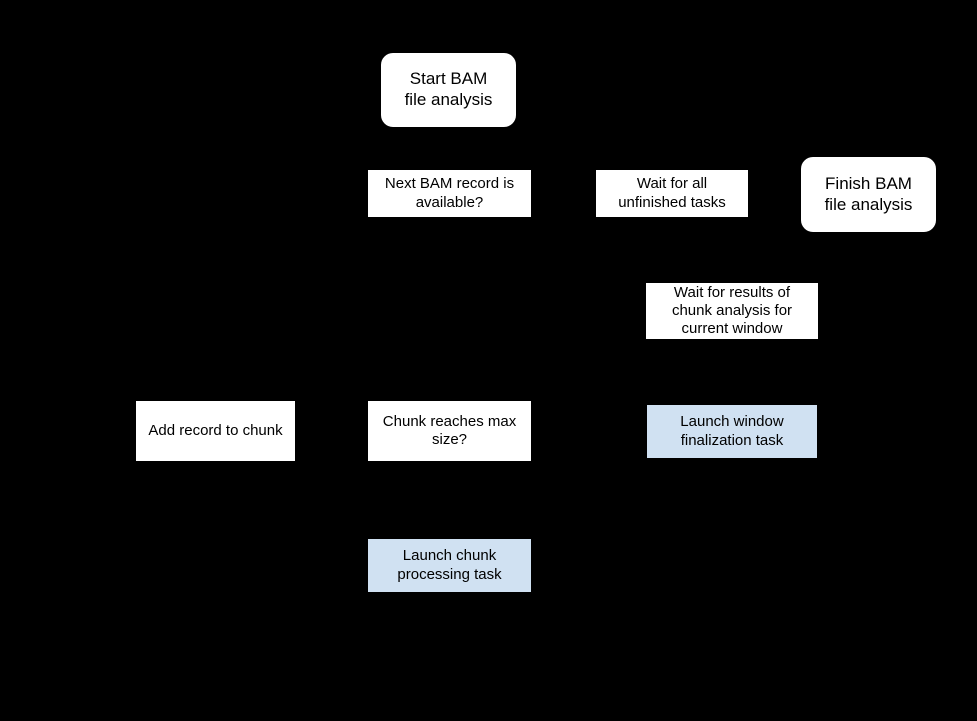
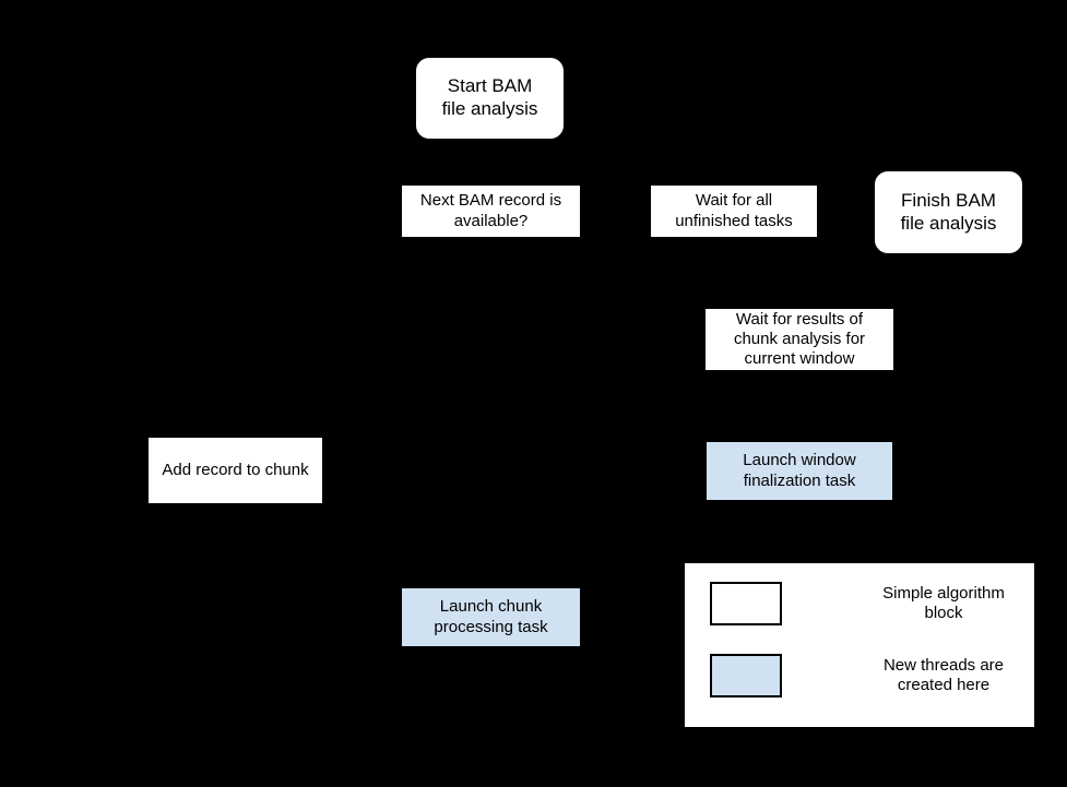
  Start BAM
  file analysis
  Next BAM record is
  available?
  Wait for all
  unfinished tasks
  Finish BAM
  file analysis
  Wait for results of
  chunk analysis for
  current window
  Add record to chunk
- Chunk reaches max
- size?
  Launch window
  finalization task
  Launch chunk
  processing task
+ Simple algorithm
+ block
+ New threads are
+ created here
